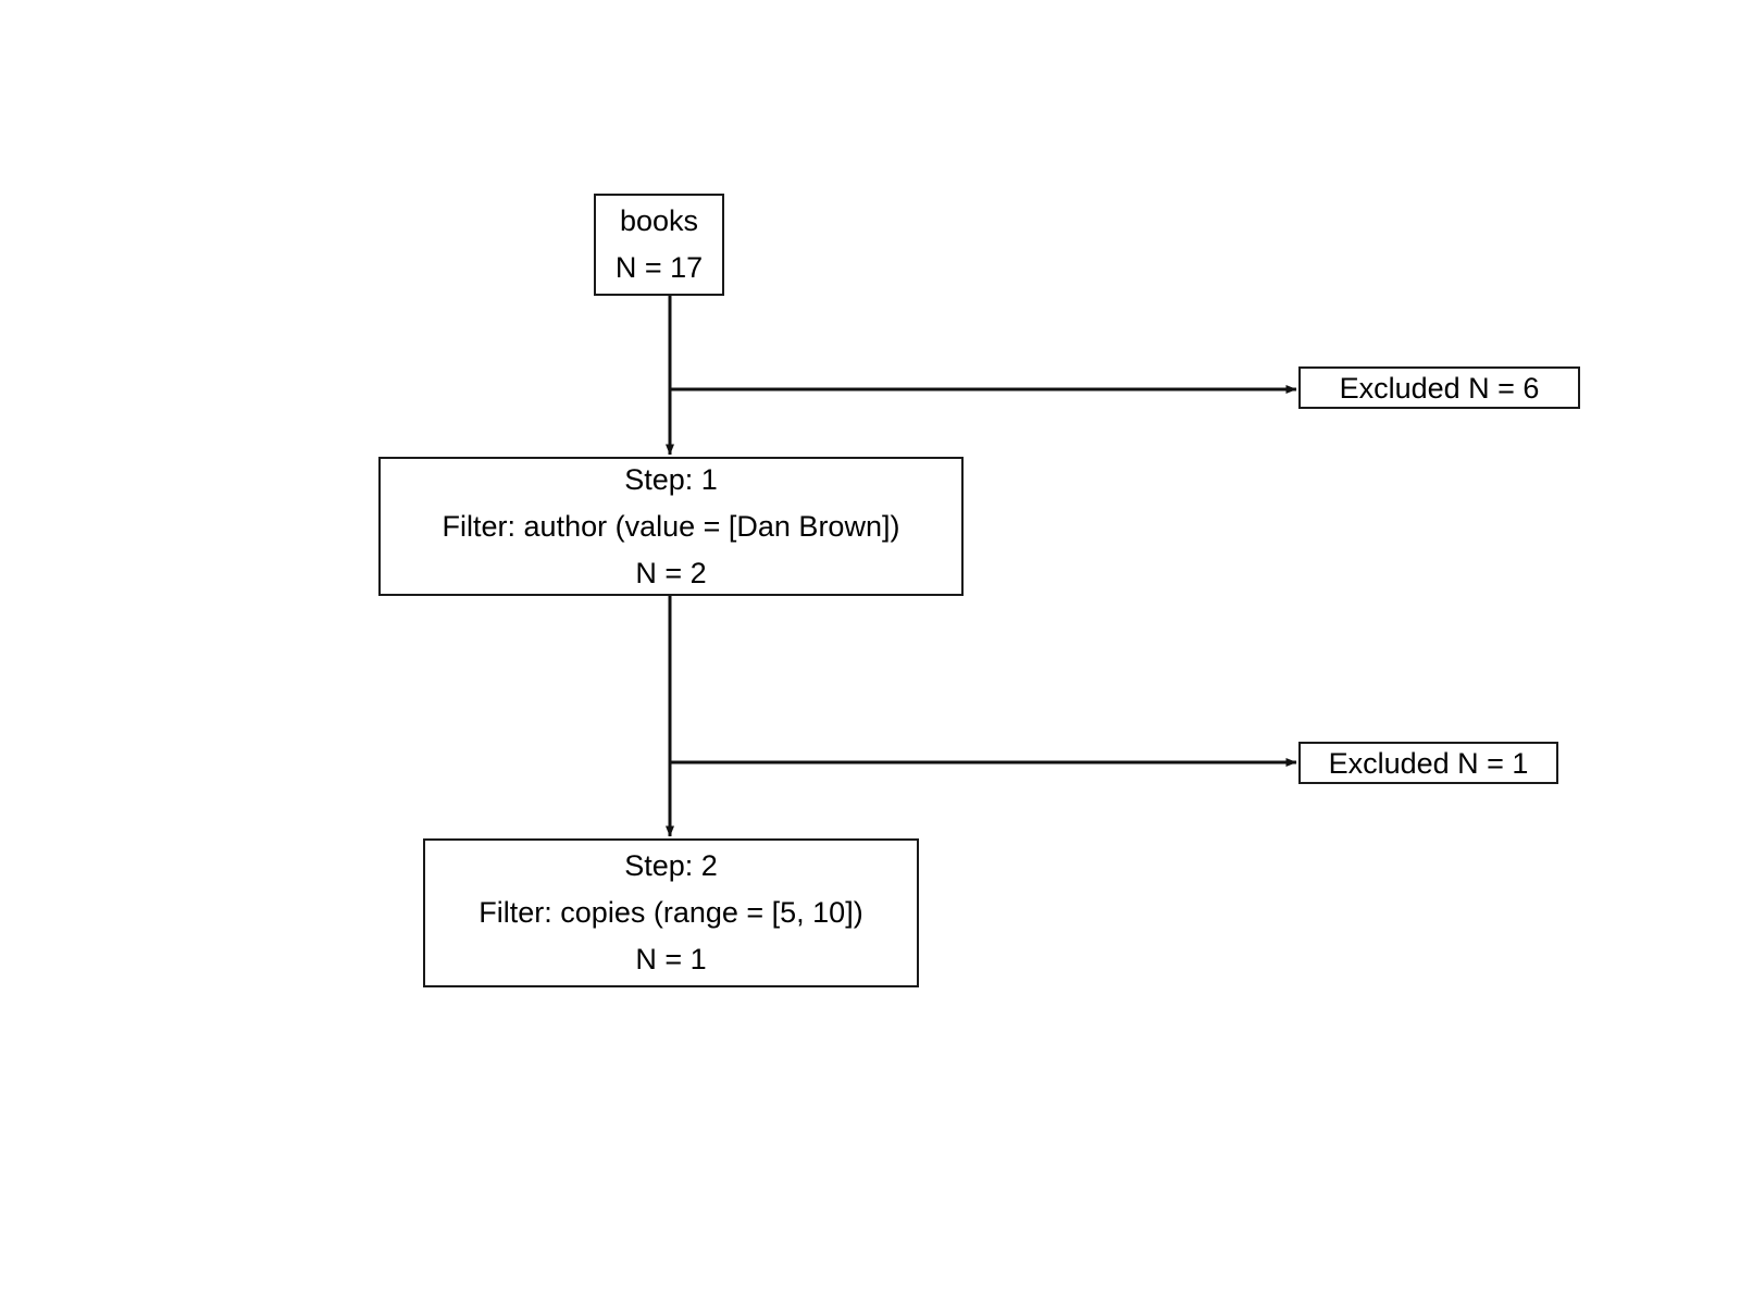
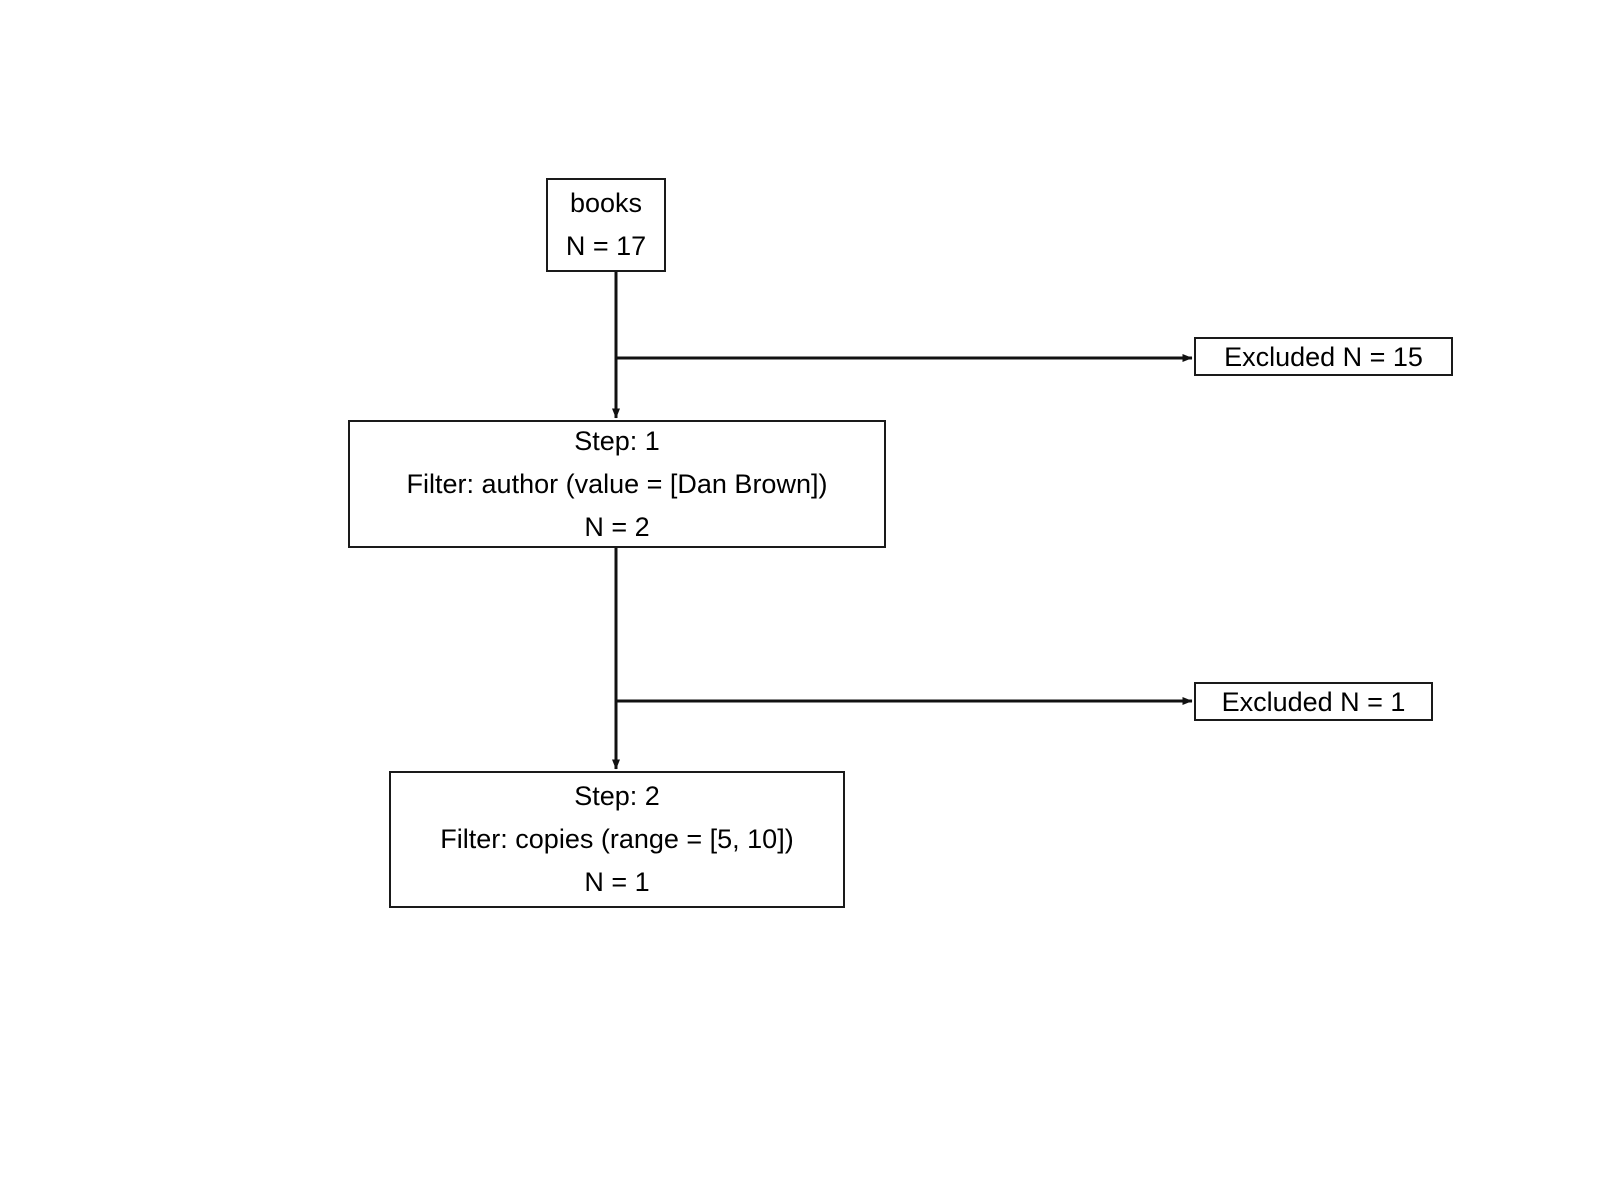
  books
  N = 17
- Excluded N = 6
+ Excluded N = 15
  Step: 1
  Filter: author (value = [Dan Brown])
  N = 2
  Excluded N = 1
  Step: 2
  Filter: copies (range = [5, 10])
  N = 1
